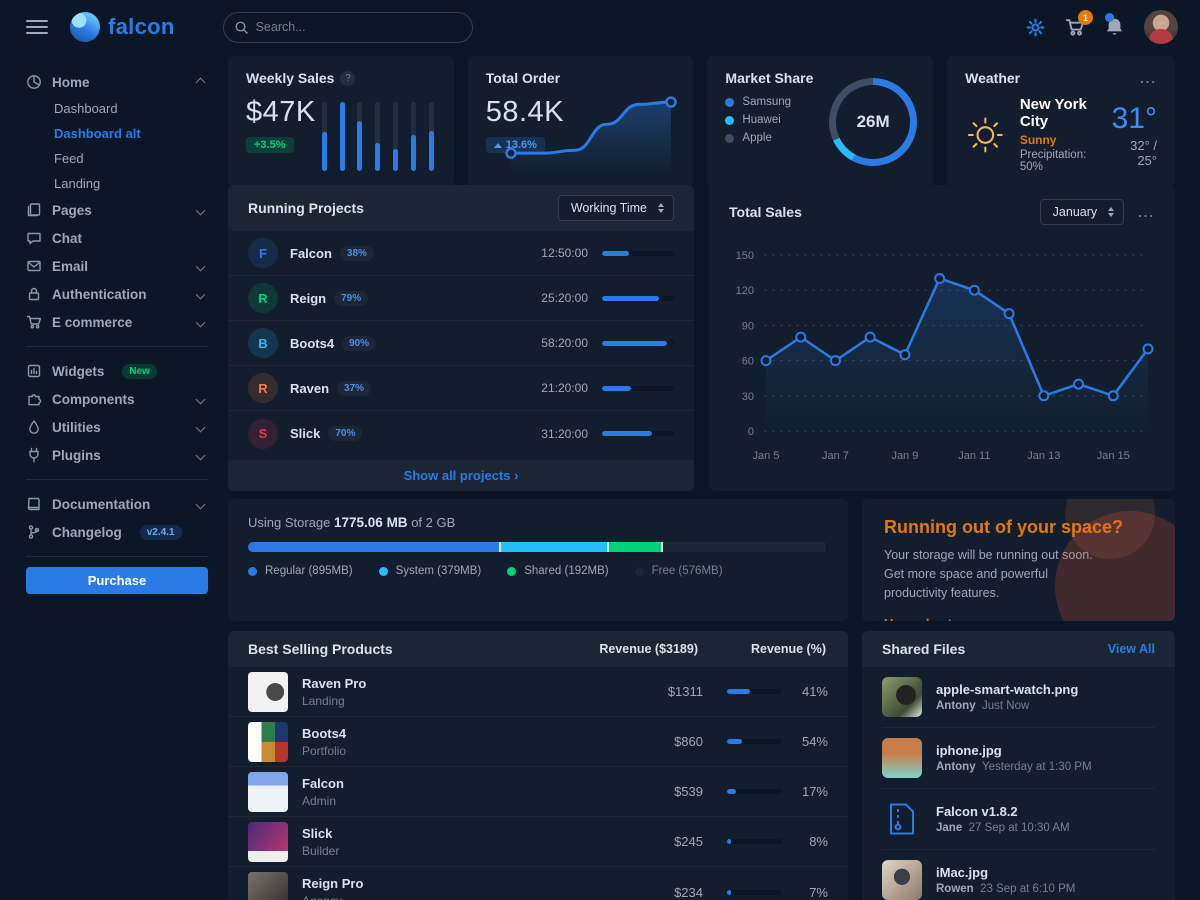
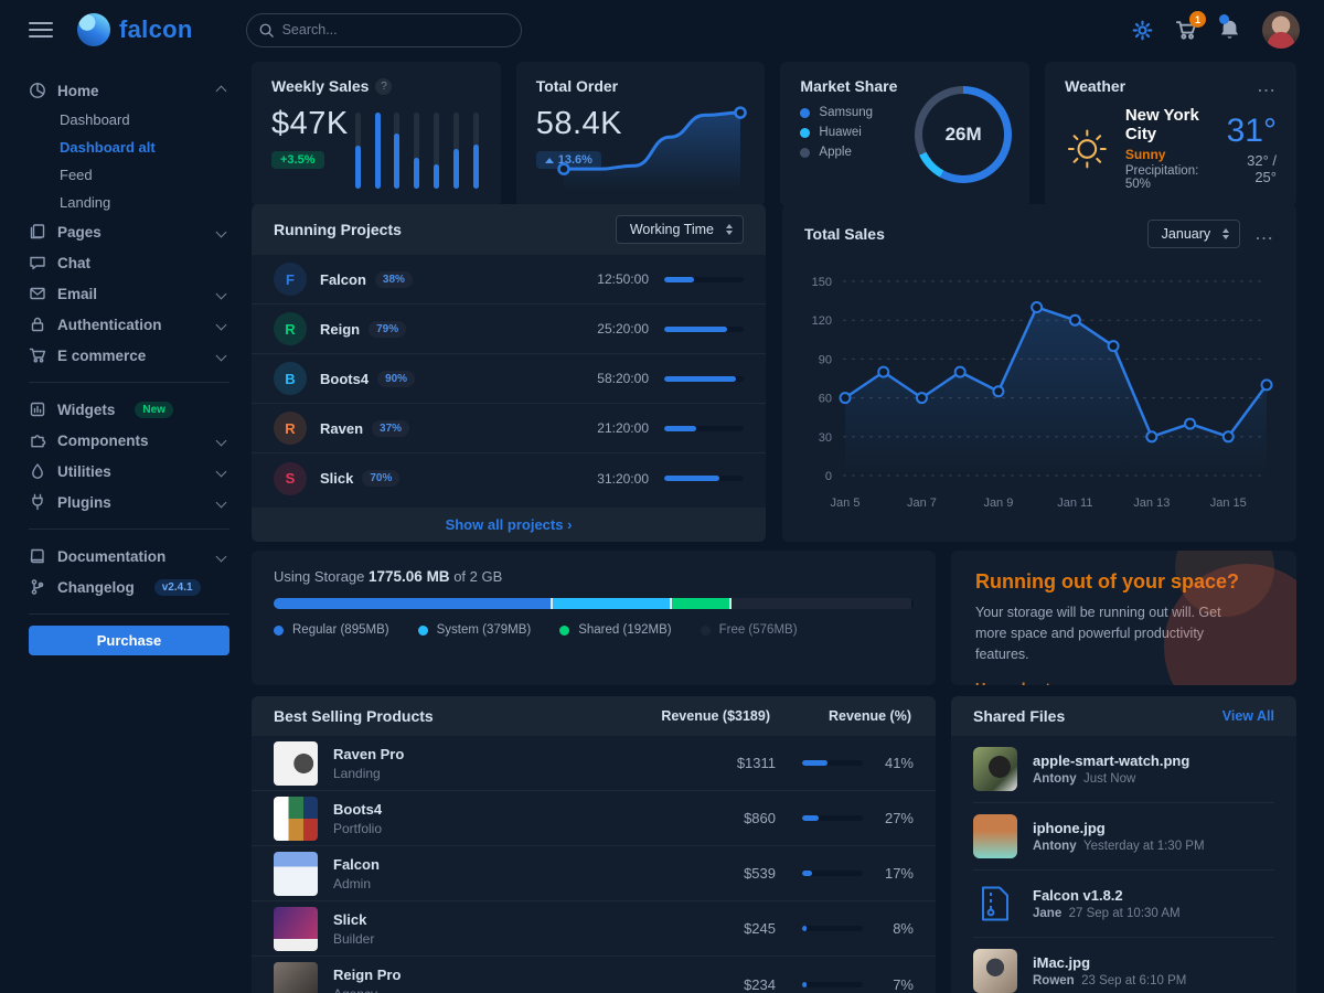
  falcon
  Search...
  1
  Home
  Dashboard
  Dashboard alt
  Feed
  Landing
  Pages
  Chat
  Email
  Authentication
  E commerce
  Widgets
  New
  Components
  Utilities
  Plugins
  Documentation
  Changelog
  v2.4.1
  Purchase
  Weekly Sales
  ?
  $47K
  +3.5%
  Total Order
  58.4K
  13.6%
  Market Share
  Samsung
  Huawei
  Apple
  26M
  Weather
  ...
  New York City
  Sunny
  Precipitation: 50%
  31°
  32° / 25°
  Running Projects
  Working Time
  F
  Falcon
  38%
  12:50:00
  R
  Reign
  79%
  25:20:00
  B
  Boots4
  90%
  58:20:00
  R
  Raven
  37%
  21:20:00
  S
  Slick
  70%
  31:20:00
  Show all projects ›
  Total Sales
  January
  ...
  0
  30
  60
  90
  120
  150
  Jan 5
  Jan 7
  Jan 9
  Jan 11
  Jan 13
  Jan 15
  Using Storage 1775.06 MB of 2 GB
  Regular (895MB)
  System (379MB)
  Shared (192MB)
  Free (576MB)
  Running out of your space?
- Your storage will be running out soon. Get more space and powerful productivity features.
+ Your storage will be running out will. Get more space and powerful productivity features.
  Best Selling Products
  Revenue ($3189)
  Revenue (%)
  Raven Pro
  Landing
  $1311
  41%
  Boots4
  Portfolio
  $860
- 54%
+ 27%
  Falcon
  Admin
  $539
  17%
  Slick
  Builder
  $245
  8%
  Reign Pro
  $234
  7%
  Shared Files
  View All
  apple-smart-watch.png
  Antony Just Now
  iphone.jpg
  Antony Yesterday at 1:30 PM
  Falcon v1.8.2
  Jane 27 Sep at 10:30 AM
  iMac.jpg
  Rowen 23 Sep at 6:10 PM
